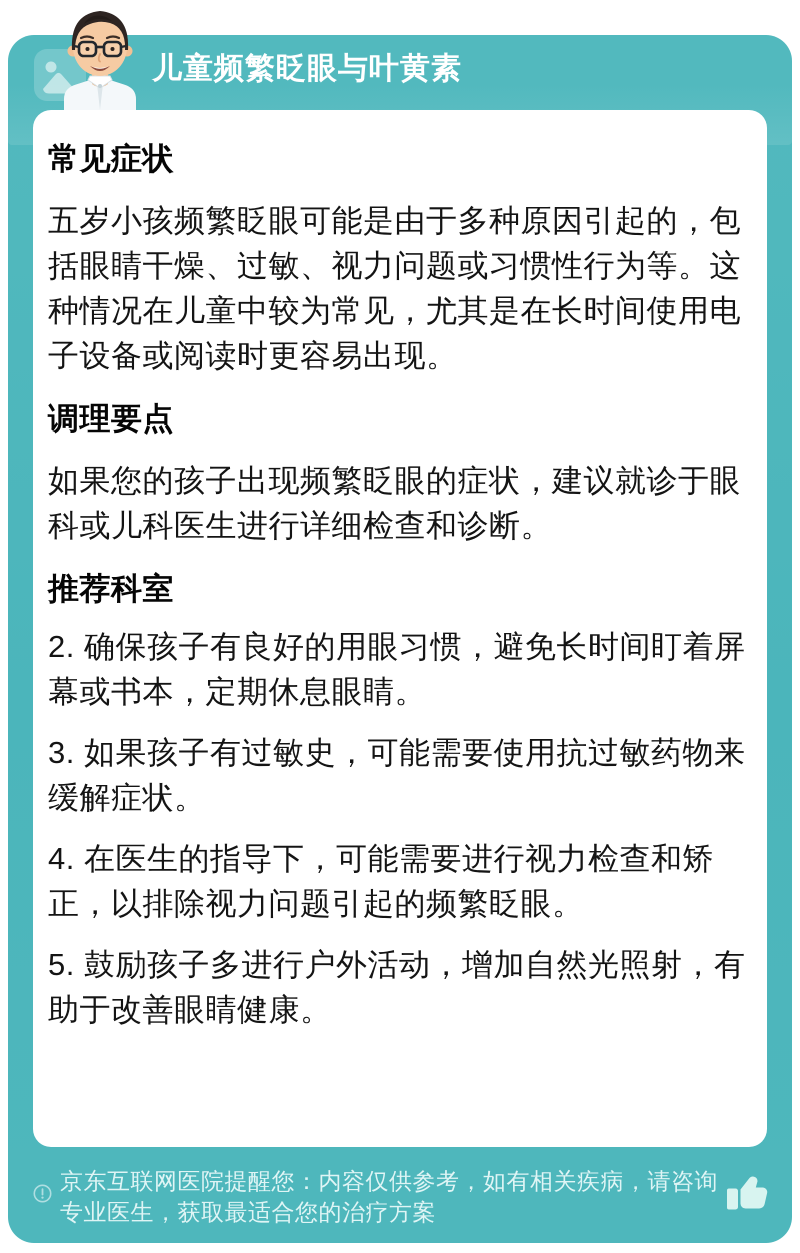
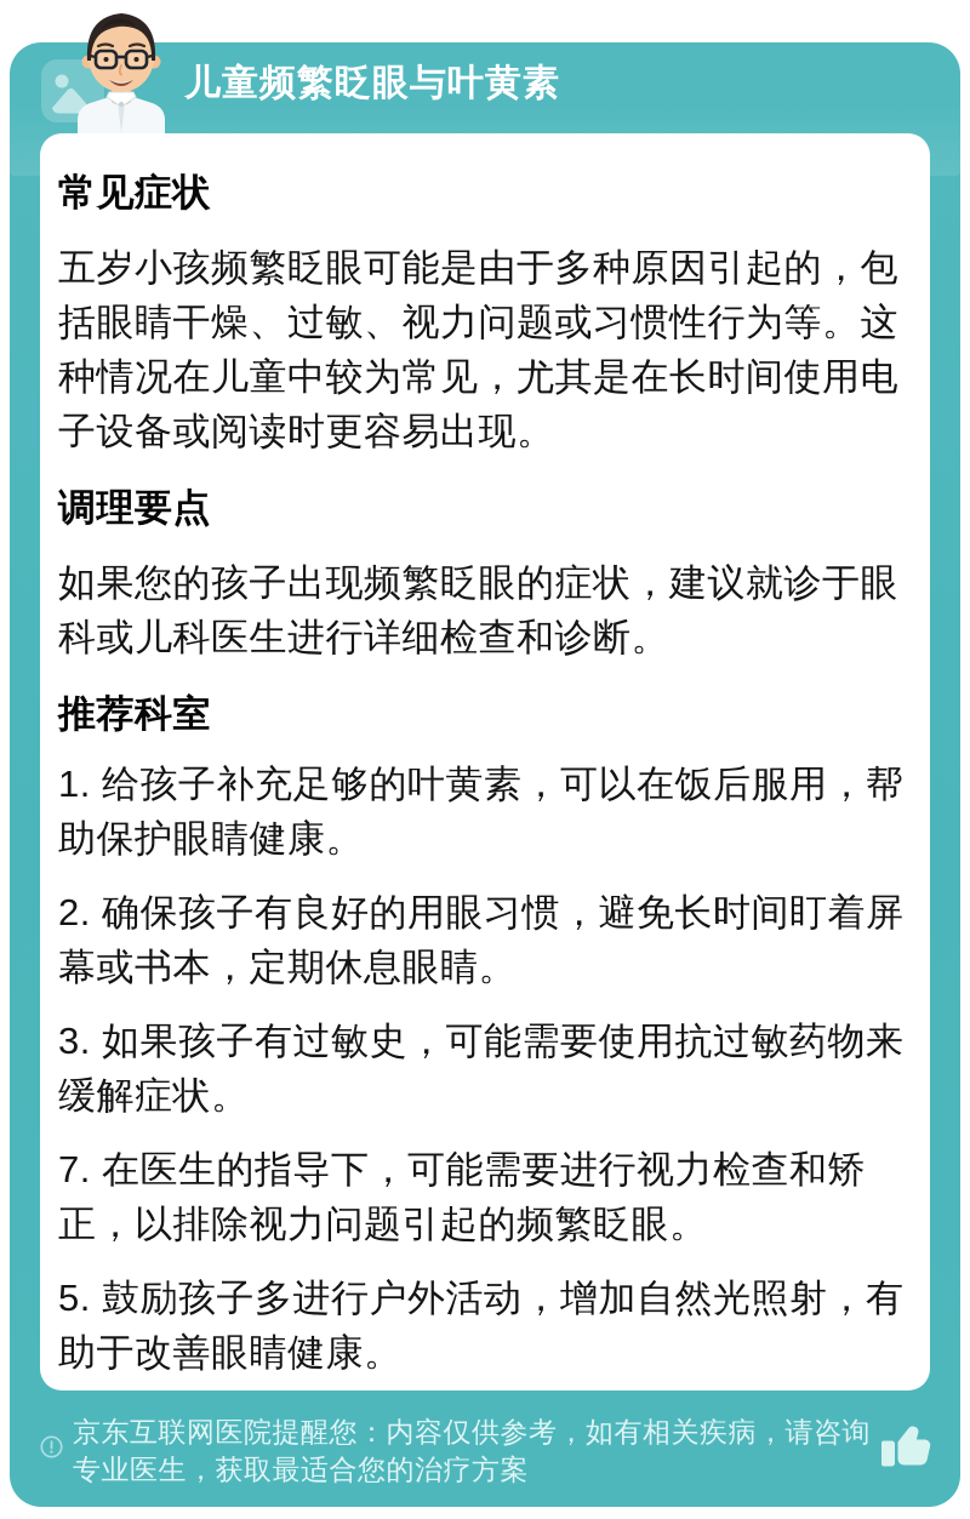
  儿童频繁眨眼与叶黄素
  常见症状
  五岁小孩频繁眨眼可能是由于多种原因引起的，包括眼睛干燥、过敏、视力问题或习惯性行为等。这种情况在儿童中较为常见，尤其是在长时间使用电子设备或阅读时更容易出现。
  调理要点
  如果您的孩子出现频繁眨眼的症状，建议就诊于眼科或儿科医生进行详细检查和诊断。
  推荐科室
+ 1. 给孩子补充足够的叶黄素，可以在饭后服用，帮助保护眼睛健康。
  2. 确保孩子有良好的用眼习惯，避免长时间盯着屏幕或书本，定期休息眼睛。
  3. 如果孩子有过敏史，可能需要使用抗过敏药物来缓解症状。
- 4. 在医生的指导下，可能需要进行视力检查和矫正，以排除视力问题引起的频繁眨眼。
+ 7. 在医生的指导下，可能需要进行视力检查和矫正，以排除视力问题引起的频繁眨眼。
  5. 鼓励孩子多进行户外活动，增加自然光照射，有助于改善眼睛健康。
  京东互联网医院提醒您：内容仅供参考，如有相关疾病，请咨询专业医生，获取最适合您的治疗方案
